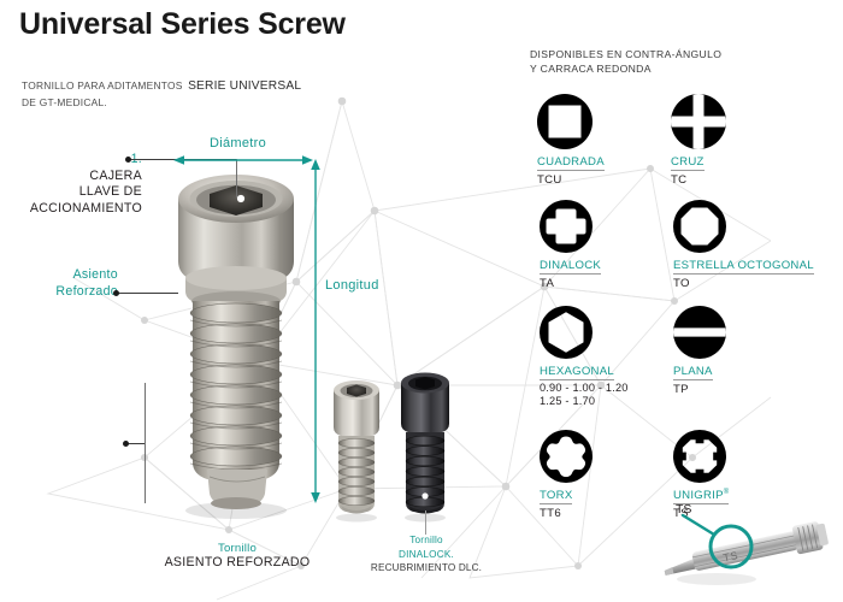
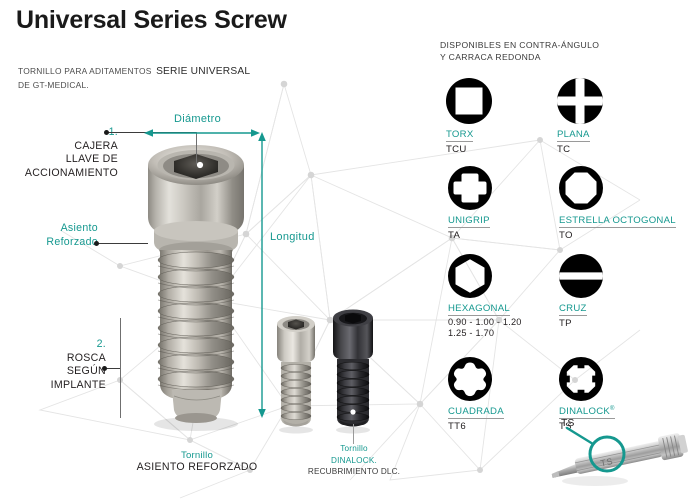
  Universal Series Screw
  TORNILLO PARA ADITAMENTOS SERIE UNIVERSAL
  DE GT-MEDICAL.
  CAJERA
  LLAVE DE
  ACCIONAMIENTO
  Asiento
  Reforzad
+ 2.
+ ROSCA
+ SEGÚN
+ IMPLANTE
  Diámetro
  Longitud
  Tornillo
  ASIENTO REFORZADO
  Tornillo
  DINALOCK.
  RECUBRIMIENTO DLC.
  DISPONIBLES EN CONTRA-ÁNGULO
  Y CARRACA REDONDA
- CUADRADA
+ TORX
  TCU
- CRUZ
+ PLANA
  TC
- DINALOCK
+ UNIGRIP
  TA
  ESTRELLA OCTOGONAL
  TO
  HEXAGONAL
  0.90 - 1.00 - 1.20
  1.25 - 1.70
- PLANA
+ CRUZ
  TP
- TORX
+ CUADRADA
  TT6
- UNIGRIP
+ DINALOCK
  TS
  TS
